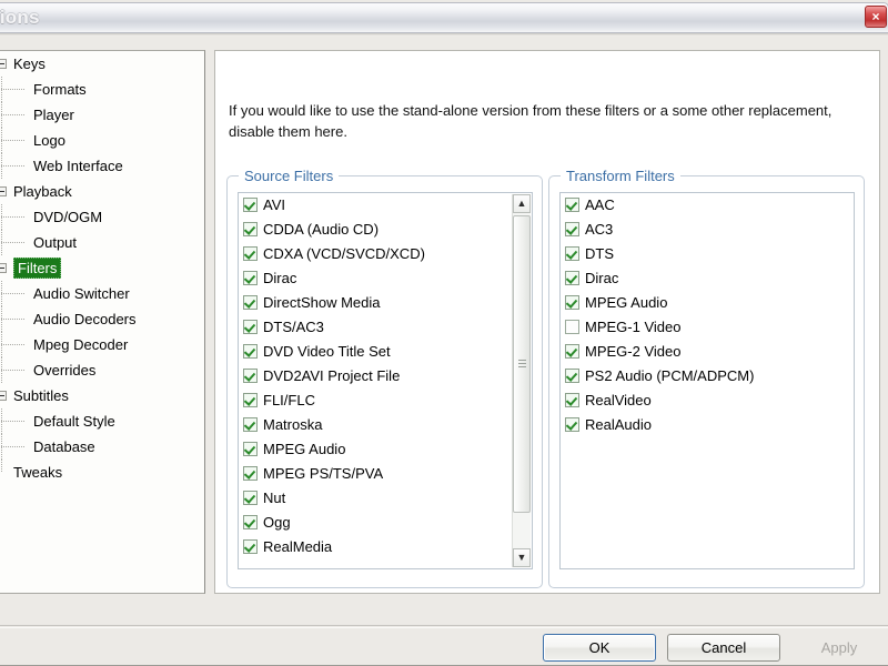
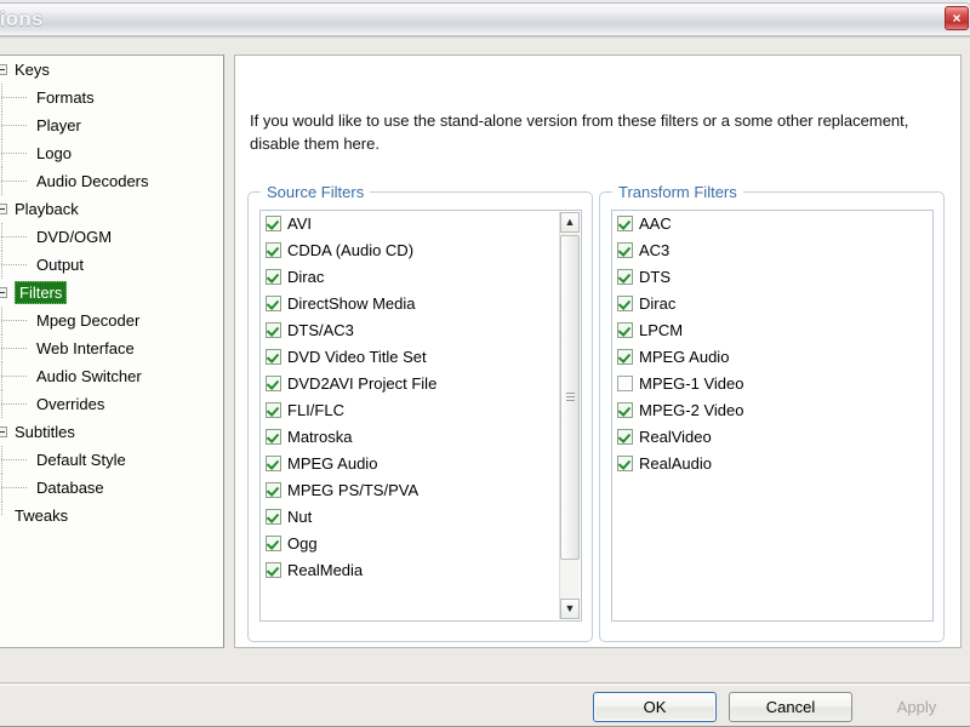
  ions
  ×
  Keys
  Formats
  Player
  Logo
- Web Interface
+ Audio Decoders
  Playback
  DVD/OGM
  Output
  Filters
- Audio Switcher
+ Mpeg Decoder
- Audio Decoders
+ Web Interface
- Mpeg Decoder
+ Audio Switcher
  Overrides
  Subtitles
  Default Style
  Database
  Tweaks
  If you would like to use the stand-alone version from these filters or a some other replacement, disable them here.
  Source Filters
  AVI
  CDDA (Audio CD)
- CDXA (VCD/SVCD/XCD)
  Dirac
  DirectShow Media
  DTS/AC3
  DVD Video Title Set
  DVD2AVI Project File
  FLI/FLC
  Matroska
  MPEG Audio
  MPEG PS/TS/PVA
  Nut
  Ogg
  RealMedia
  ▲
  ▼
  Transform Filters
  AAC
  AC3
  DTS
  Dirac
+ LPCM
  MPEG Audio
  MPEG-1 Video
  MPEG-2 Video
- PS2 Audio (PCM/ADPCM)
  RealVideo
  RealAudio
  OK
  Cancel
  Apply
